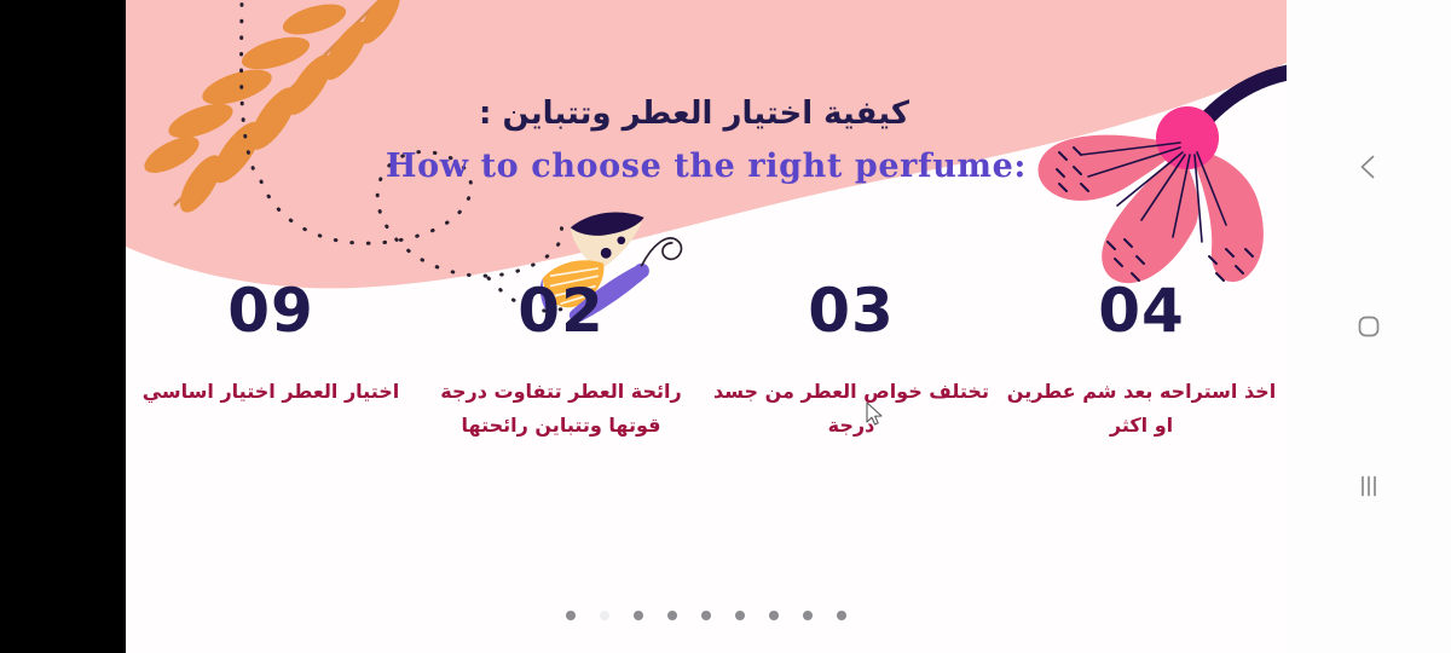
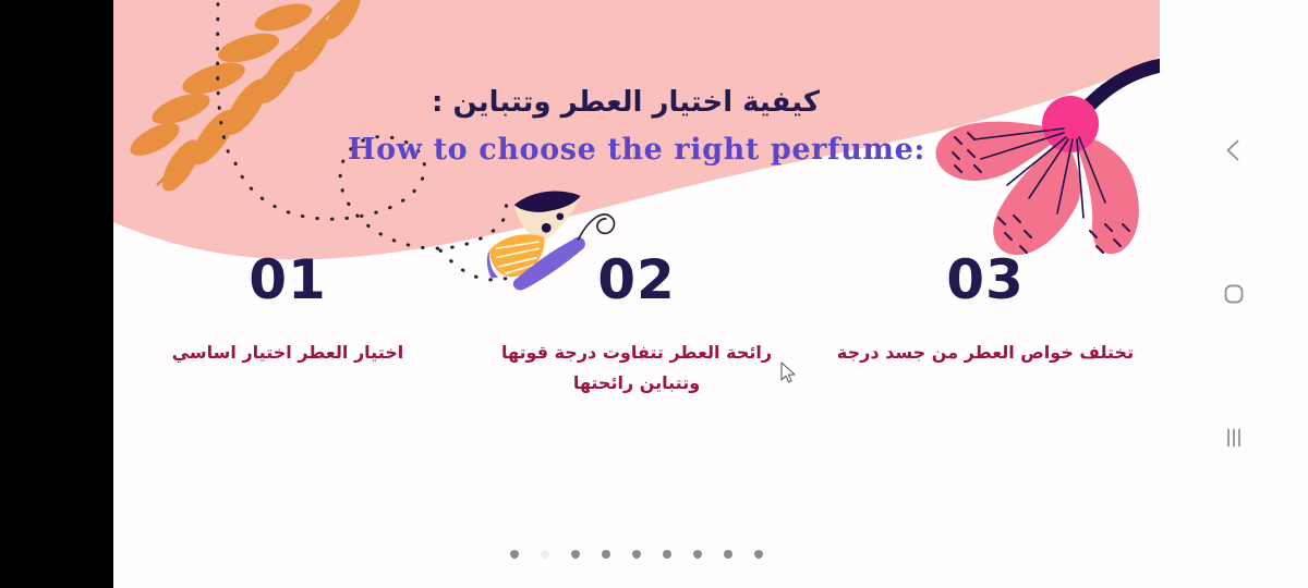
  كيفية اختيار العطر وتتباين :
  How to choose the right perfume:
- 09
+ 01
  اختيار العطر اختيار اساسي
  02
  رائحة العطر تتفاوت درجة قوتها وتتباين رائحتها
  03
  تختلف خواص العطر من جسد درجة
- 04
- اخذ استراحه بعد شم عطرين او اكثر
